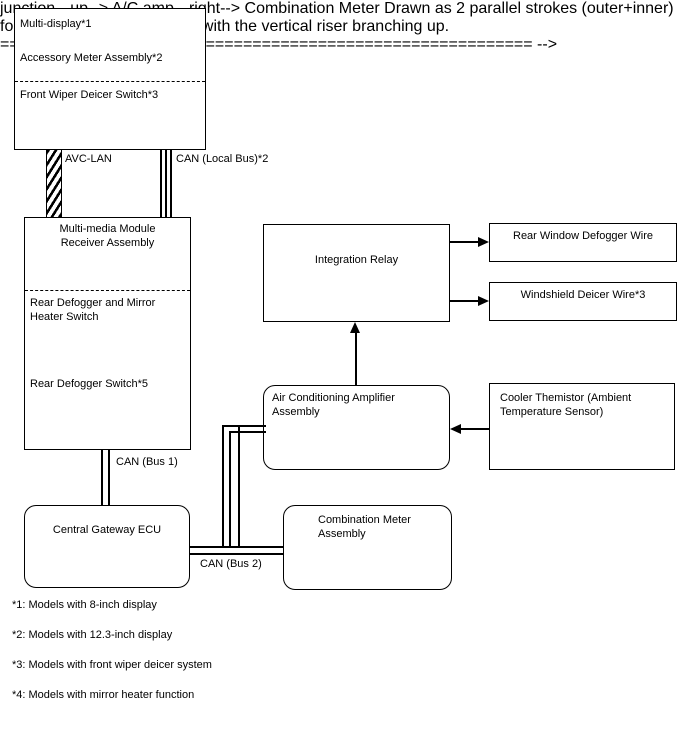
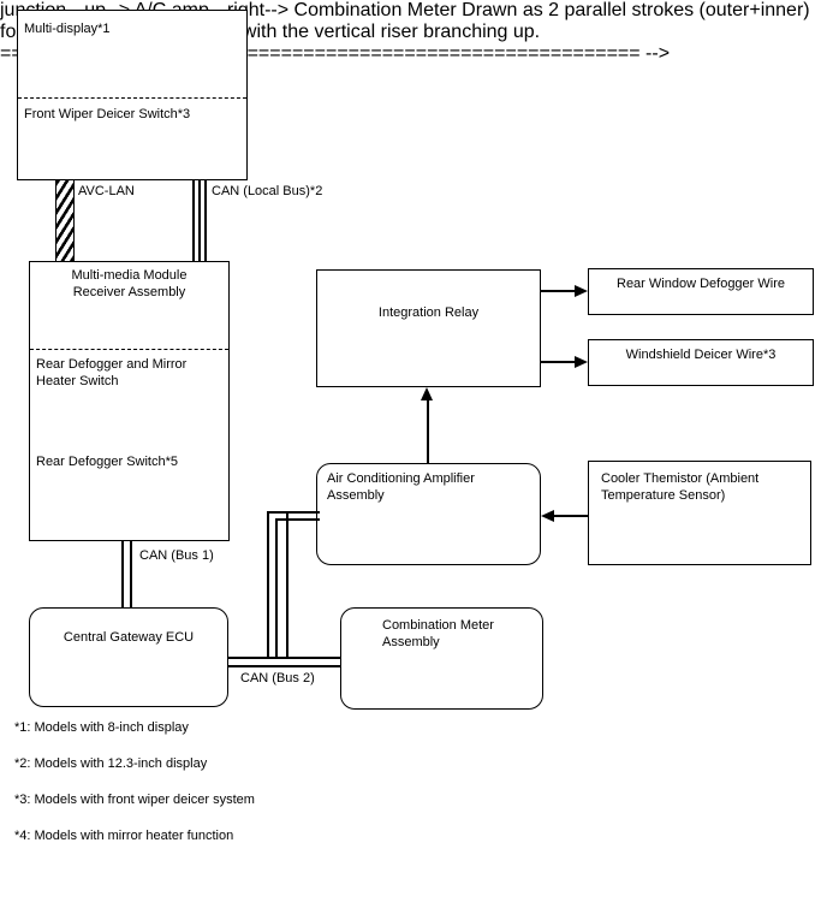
  Multi-display*1
- Accessory Meter Assembly*2
  Front Wiper Deicer Switch*3
  AVC-LAN
  CAN (Local Bus)*2
  Multi-media Module
  Receiver Assembly
  Rear Defogger and Mirror
  Heater Switch
  Rear Defogger Switch*5
  CAN (Bus 1)
  Integration Relay
  Rear Window Defogger Wire
  Windshield Deicer Wire*3
  Air Conditioning Amplifier
  Assembly
  Cooler Themistor (Ambient
  Temperature Sensor)
  Central Gateway ECU
  Combination Meter
  Assembly
  junction --up--> A/C amp --right--> Combination Meter Drawn as 2 parallel strokes (outer+inner) forming the double-line bus, with the vertical riser branching up. ========================================================= -->
  CAN (Bus 2)
  *1: Models with 8-inch display
  *2: Models with 12.3-inch display
  *3: Models with front wiper deicer system
  *4: Models with mirror heater function
